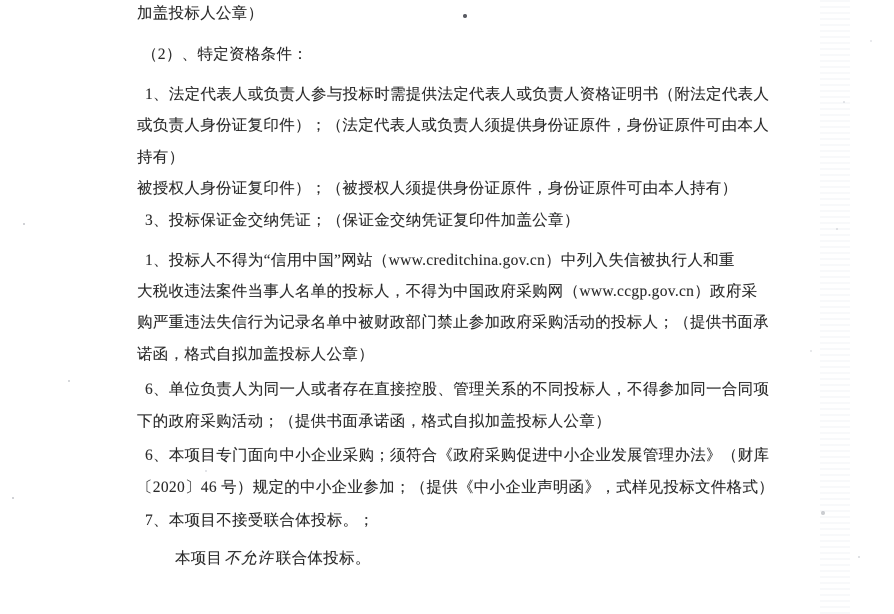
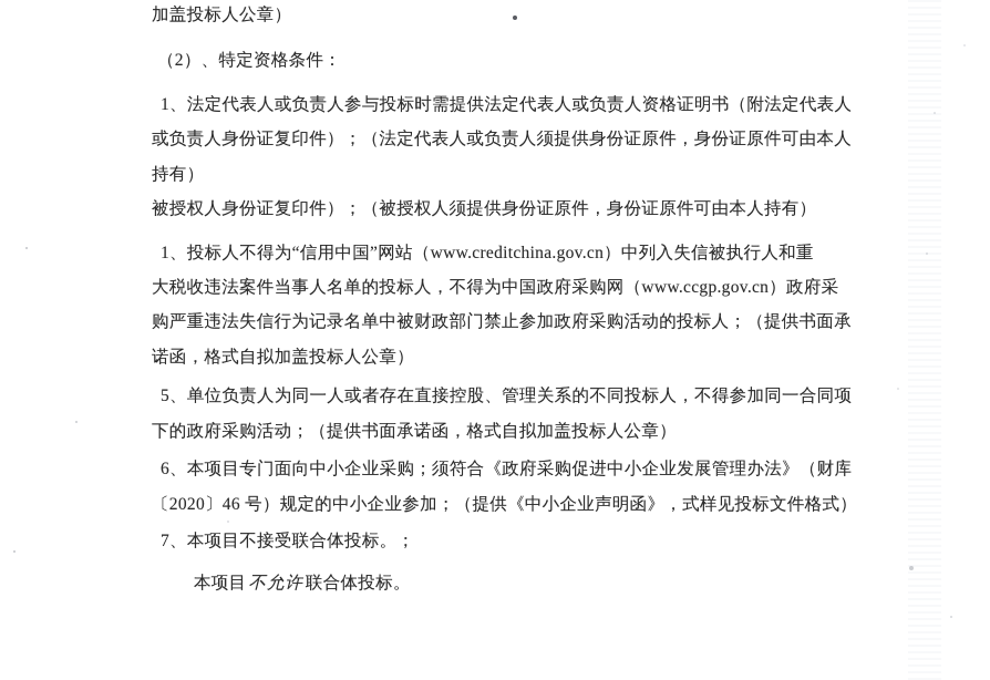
  加盖投标人公章）
  （2）、特定资格条件：
  1、法定代表人或负责人参与投标时需提供法定代表人或负责人资格证明书（附法定代表人
  或负责人身份证复印件）；（法定代表人或负责人须提供身份证原件，身份证原件可由本人
  持有）
  被授权人身份证复印件）；（被授权人须提供身份证原件，身份证原件可由本人持有）
- 3、投标保证金交纳凭证；（保证金交纳凭证复印件加盖公章）
  1、投标人不得为“信用中国”网站（www.creditchina.gov.cn）中列入失信被执行人和重
  大税收违法案件当事人名单的投标人，不得为中国政府采购网（www.ccgp.gov.cn）政府采
  购严重违法失信行为记录名单中被财政部门禁止参加政府采购活动的投标人；（提供书面承
  诺函，格式自拟加盖投标人公章）
- 6、单位负责人为同一人或者存在直接控股、管理关系的不同投标人，不得参加同一合同项
+ 5、单位负责人为同一人或者存在直接控股、管理关系的不同投标人，不得参加同一合同项
  下的政府采购活动；（提供书面承诺函，格式自拟加盖投标人公章）
  6、本项目专门面向中小企业采购；须符合《政府采购促进中小企业发展管理办法》（财库
  〔2020〕46 号）规定的中小企业参加；（提供《中小企业声明函》，式样见投标文件格式）
  7、本项目不接受联合体投标。；
  本项目不允许联合体投标。
